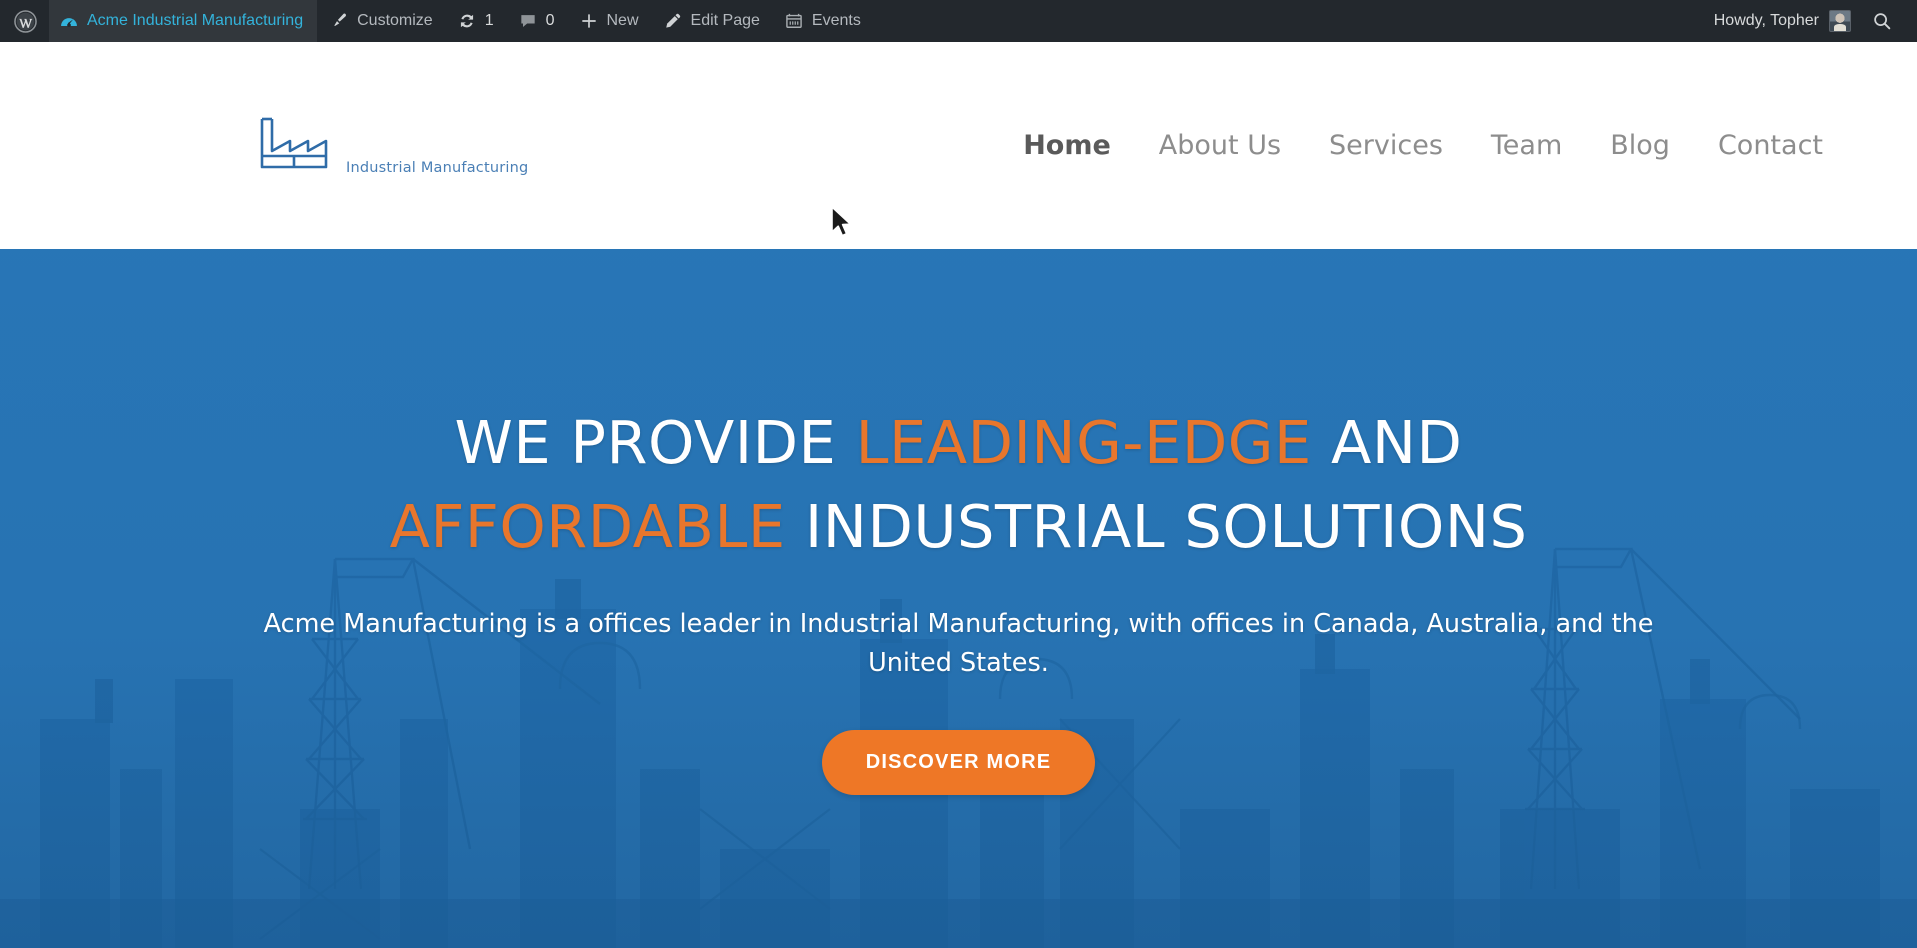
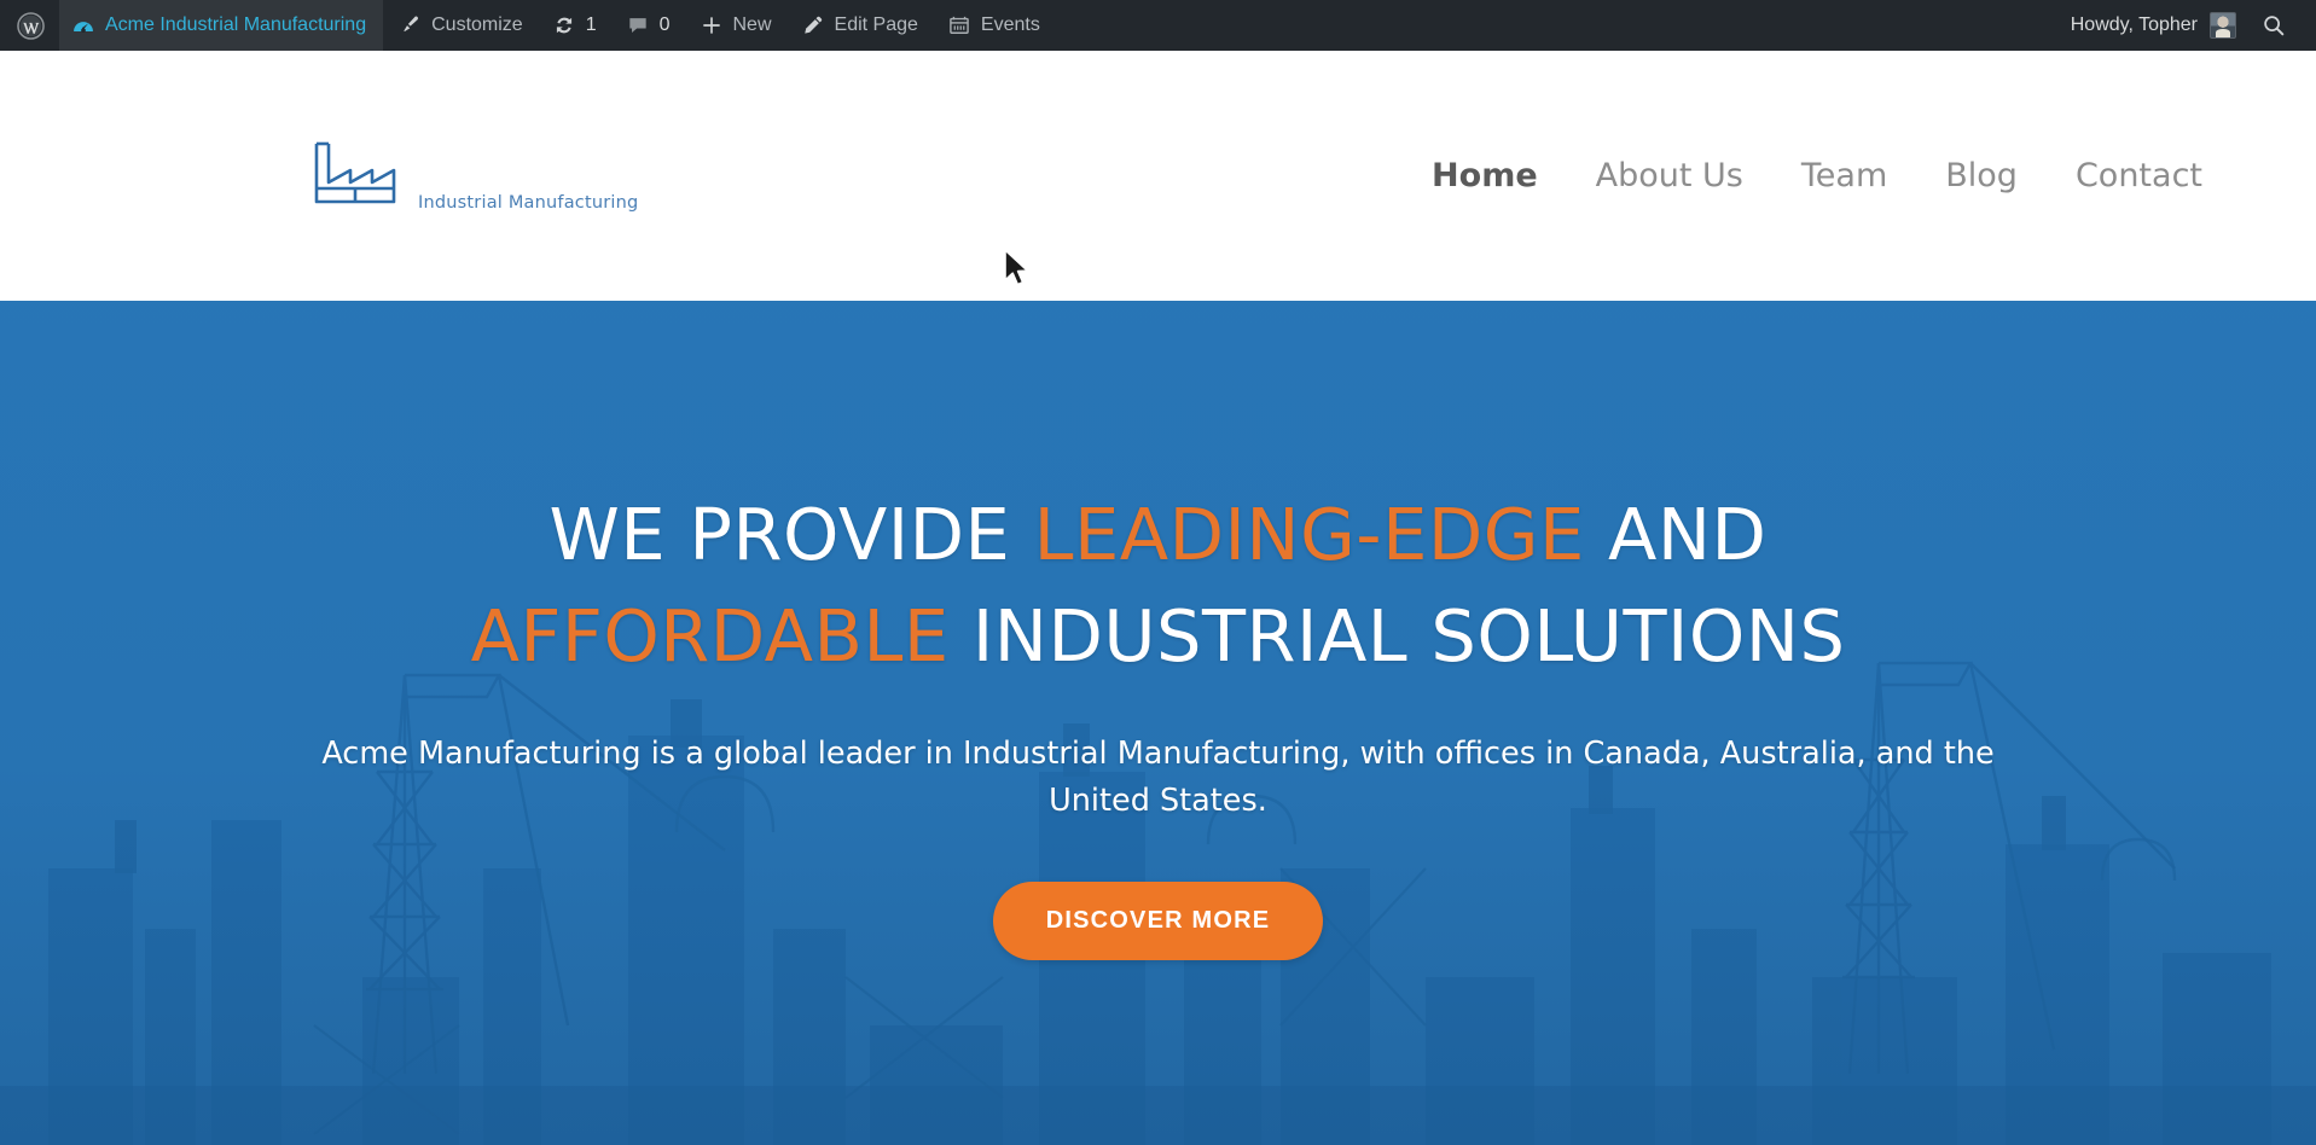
  Acme Industrial Manufacturing
  Customize
  1
  0
  New
  Edit Page
  Events
  Howdy, Topher
  Industrial Manufacturing
  Home
  About Us
- Services
  Team
  Blog
  Contact
  WE PROVIDE LEADING-EDGE AND
  AFFORDABLE INDUSTRIAL SOLUTIONS
- Acme Manufacturing is a offices leader in Industrial Manufacturing, with offices in Canada, Australia, and the United States.
+ Acme Manufacturing is a global leader in Industrial Manufacturing, with offices in Canada, Australia, and the United States.
  DISCOVER MORE
